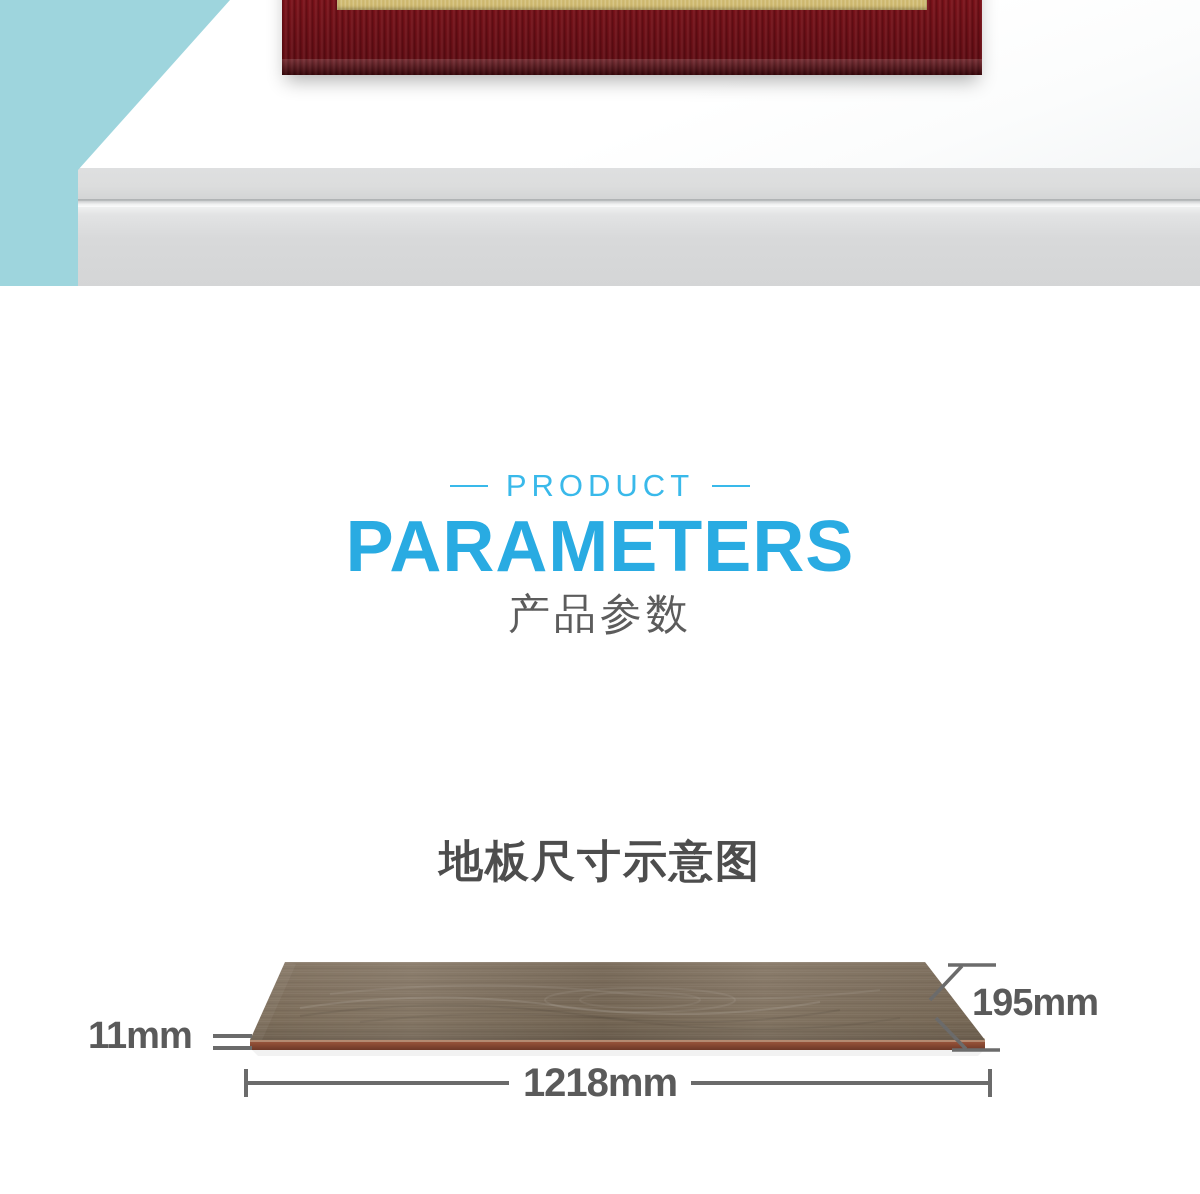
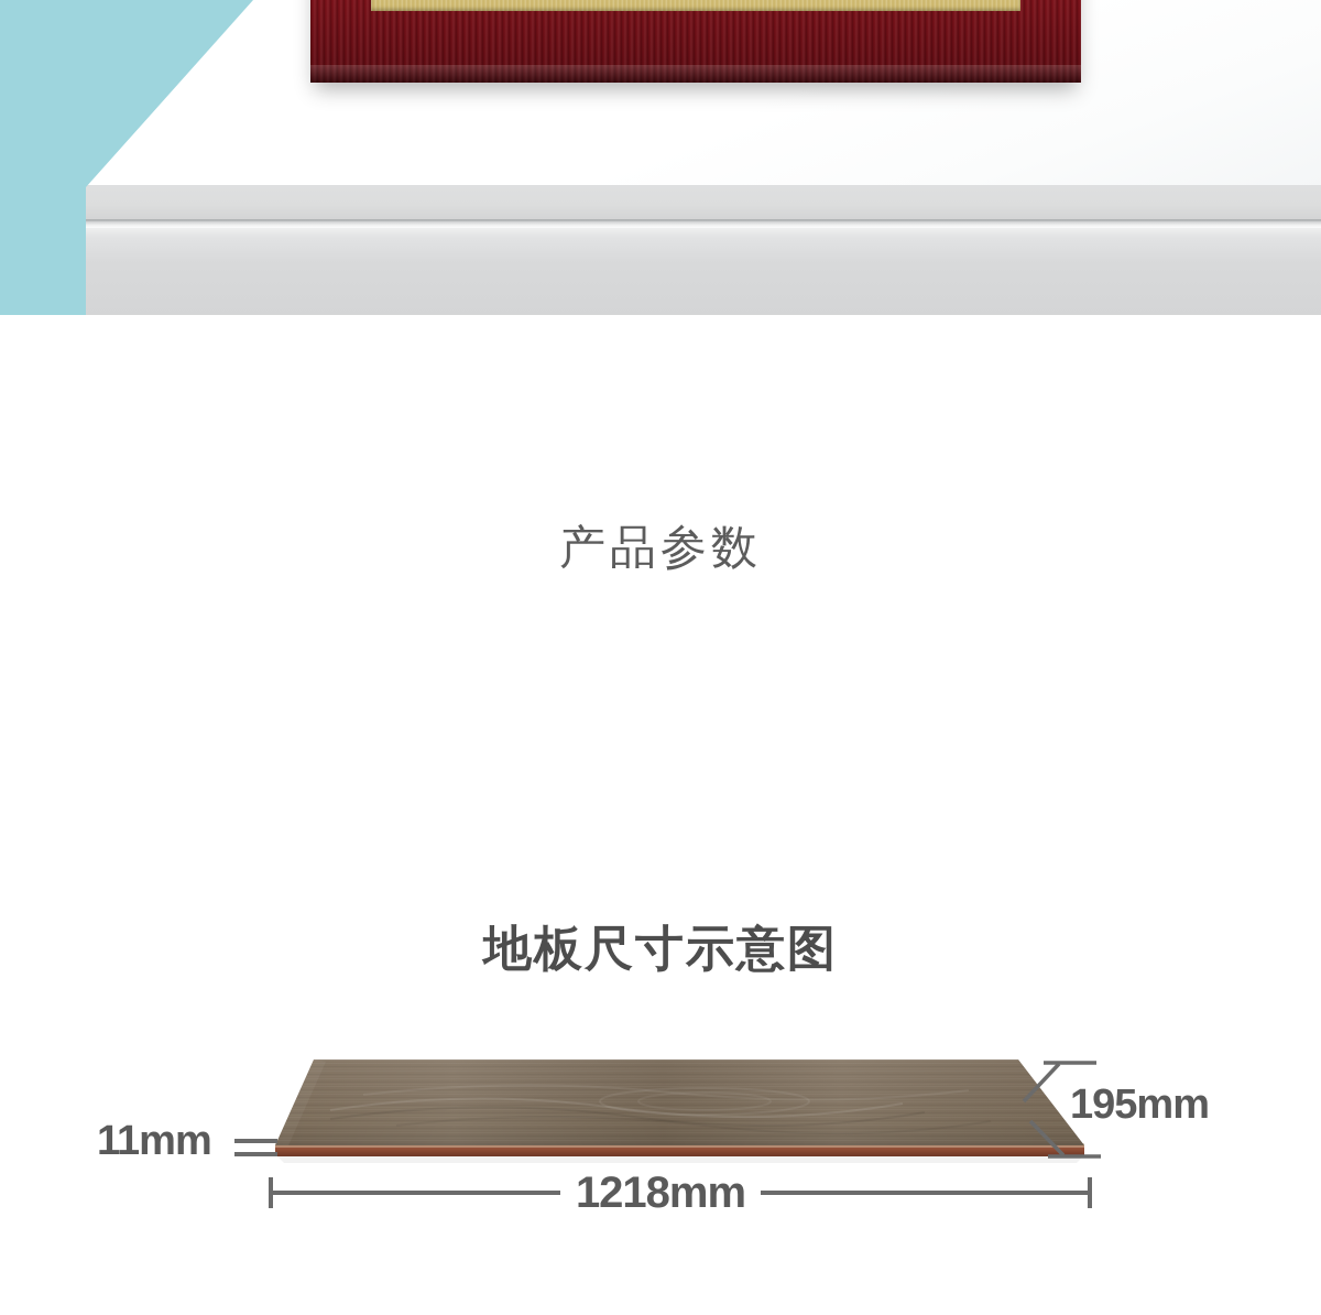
- PRODUCT
- PARAMETERS
  产品参数
  地板尺寸示意图
  11mm
  195mm
  1218mm
